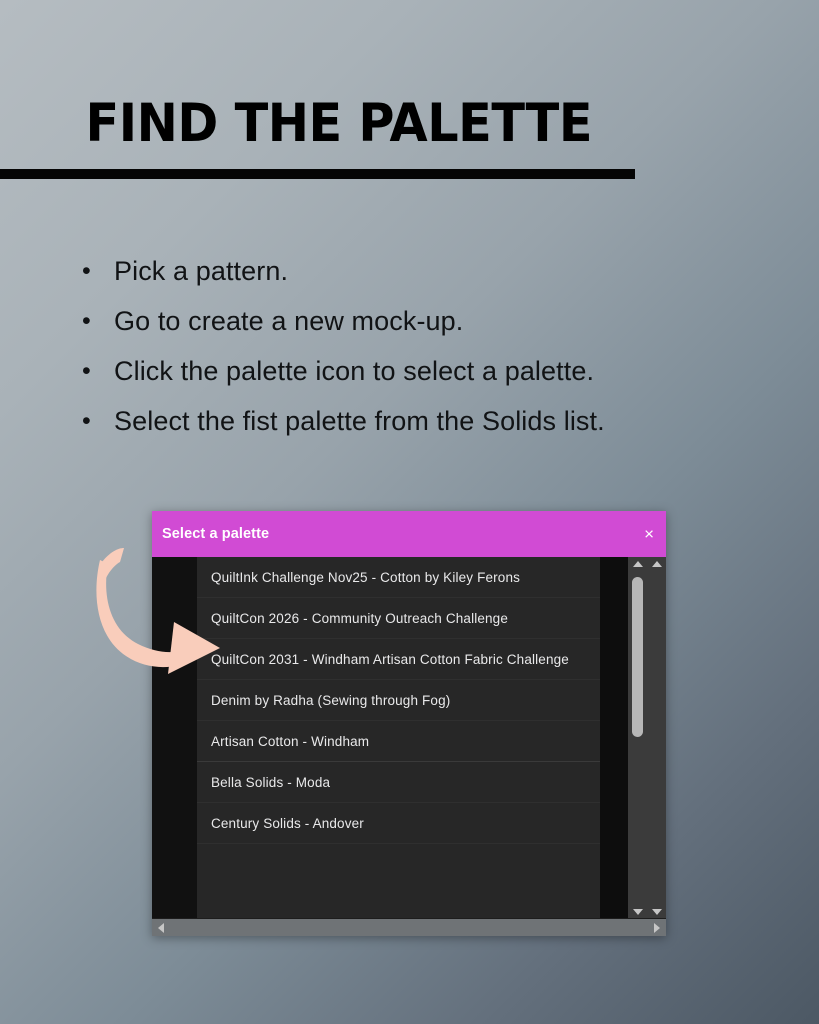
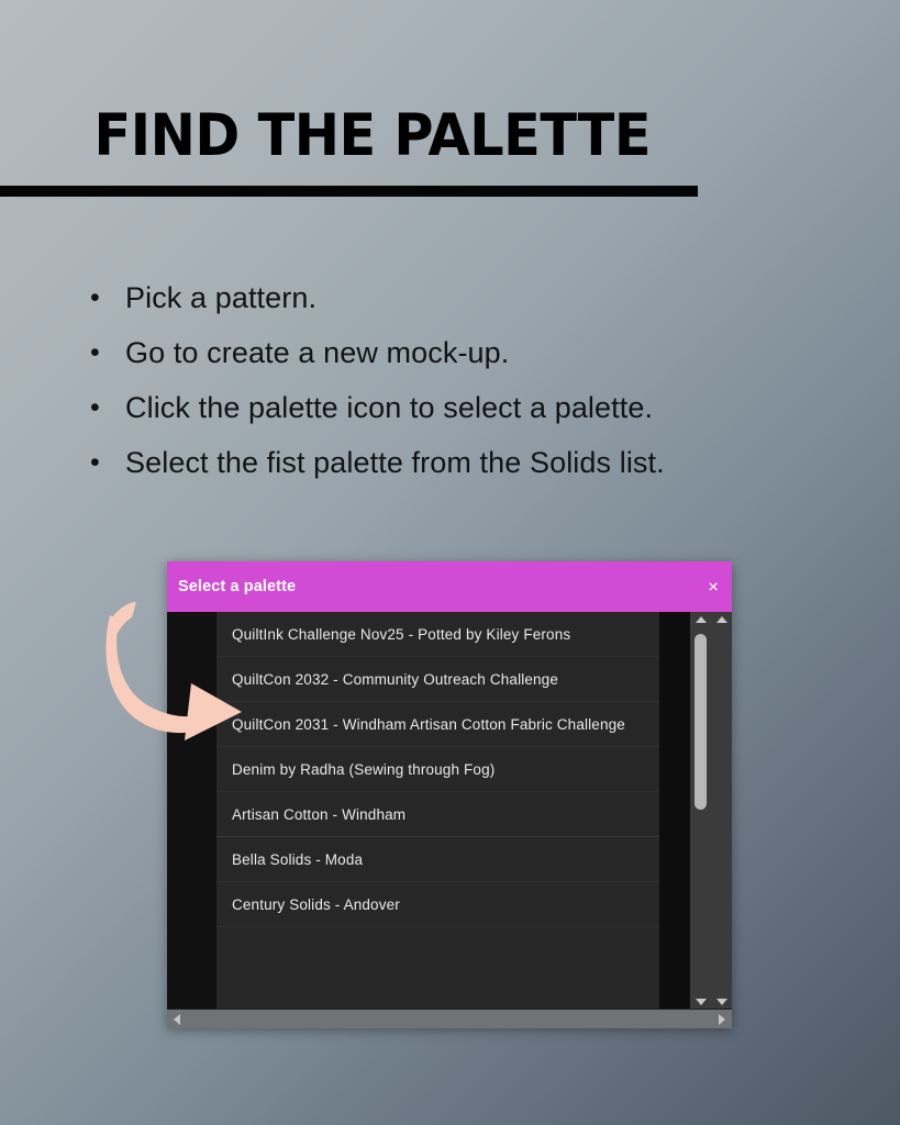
  FIND THE PALETTE
  •
  Pick a pattern.
  •
  Go to create a new mock-up.
  •
  Click the palette icon to select a palette.
  •
  Select the fist palette from the Solids list.
  Select a palette
  ×
- QuiltInk Challenge Nov25 - Cotton by Kiley Ferons
+ QuiltInk Challenge Nov25 - Potted by Kiley Ferons
- QuiltCon 2026 - Community Outreach Challenge
+ QuiltCon 2032 - Community Outreach Challenge
  QuiltCon 2031 - Windham Artisan Cotton Fabric Challenge
  Denim by Radha (Sewing through Fog)
  Artisan Cotton - Windham
  Bella Solids - Moda
  Century Solids - Andover
